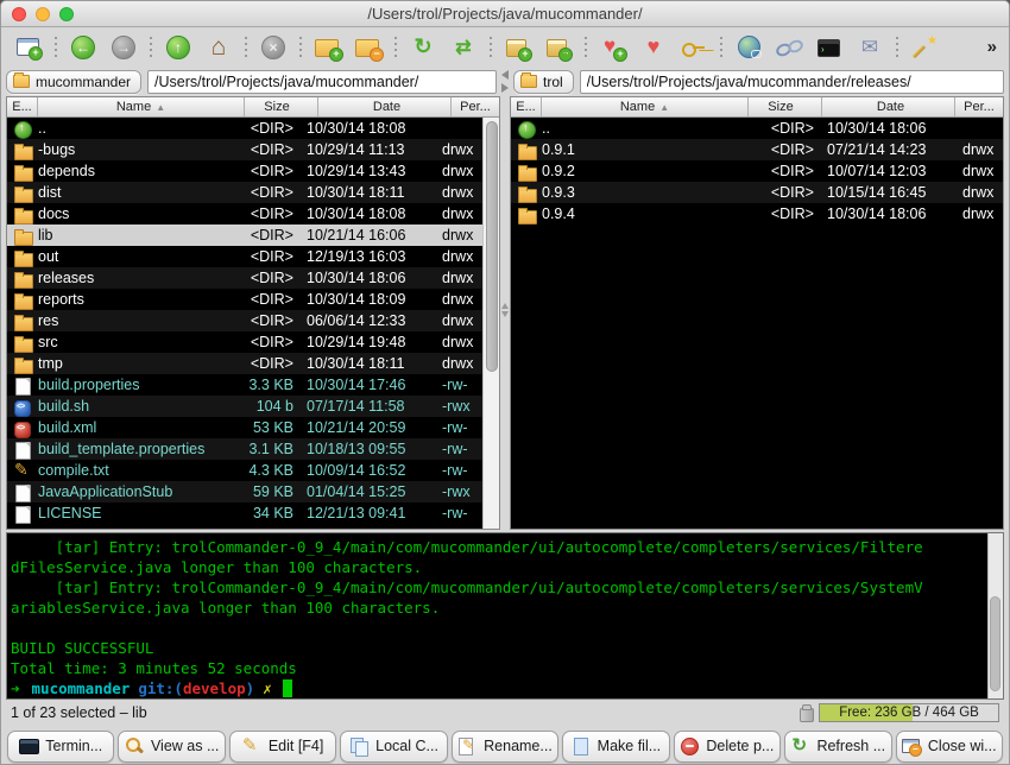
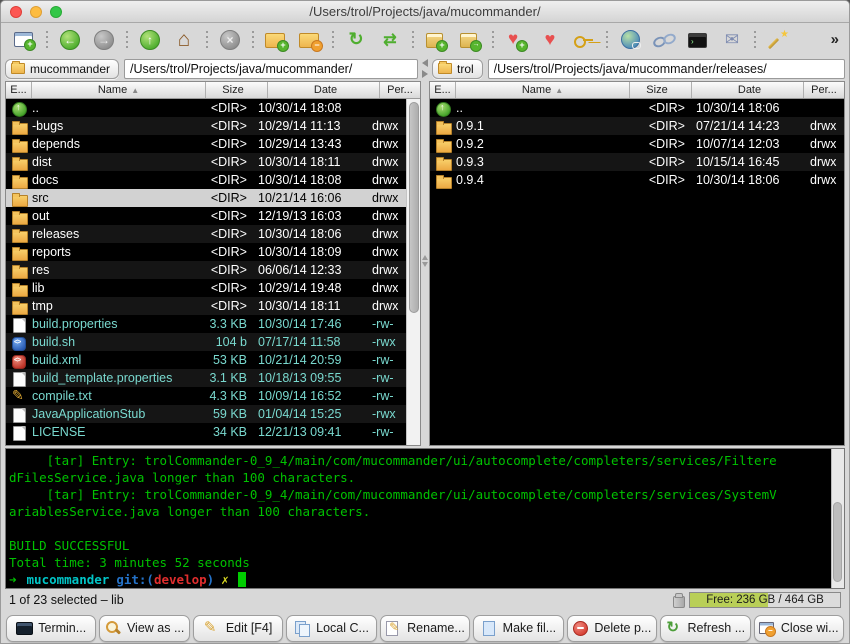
  /Users/trol/Projects/java/mucommander/
  »
  mucommander
  /Users/trol/Projects/java/mucommander/
  trol
  /Users/trol/Projects/java/mucommander/releases/
  E...
  Name
  ▲
  Size
  Date
  Per...
  ..
  <DIR>
  10/30/14 18:08
  -bugs
  <DIR>
  10/29/14 11:13
  drwx
  depends
  <DIR>
  10/29/14 13:43
  drwx
  dist
  <DIR>
  10/30/14 18:11
  drwx
  docs
  <DIR>
  10/30/14 18:08
  drwx
- lib
+ src
  <DIR>
  10/21/14 16:06
  drwx
  out
  <DIR>
  12/19/13 16:03
  drwx
  releases
  <DIR>
  10/30/14 18:06
  drwx
  reports
  <DIR>
  10/30/14 18:09
  drwx
  res
  <DIR>
  06/06/14 12:33
  drwx
- src
+ lib
  <DIR>
  10/29/14 19:48
  drwx
  tmp
  <DIR>
  10/30/14 18:11
  drwx
  build.properties
  3.3 KB
  10/30/14 17:46
  -rw-
  build.sh
  104 b
  07/17/14 11:58
  -rwx
  build.xml
  53 KB
  10/21/14 20:59
  -rw-
  build_template.properties
  3.1 KB
  10/18/13 09:55
  -rw-
  compile.txt
  4.3 KB
  10/09/14 16:52
  -rw-
  JavaApplicationStub
  59 KB
  01/04/14 15:25
  -rwx
  LICENSE
  34 KB
  12/21/13 09:41
  -rw-
  E...
  Name
  ▲
  Size
  Date
  Per...
  ..
  <DIR>
  10/30/14 18:06
  0.9.1
  <DIR>
  07/21/14 14:23
  drwx
  0.9.2
  <DIR>
  10/07/14 12:03
  drwx
  0.9.3
  <DIR>
  10/15/14 16:45
  drwx
  0.9.4
  <DIR>
  10/30/14 18:06
  drwx
  [tar] Entry: trolCommander-0_9_4/main/com/mucommander/ui/autocomplete/completers/services/Filtere
  dFilesService.java longer than 100 characters.
  [tar] Entry: trolCommander-0_9_4/main/com/mucommander/ui/autocomplete/completers/services/SystemV
  ariablesService.java longer than 100 characters.
  BUILD SUCCESSFUL
  Total time: 3 minutes 52 seconds
  ➜
  mucommander
  git:(
  develop
  )
  ✗
  1 of 23 selected – lib
  Free: 236 GB / 464 GB
  Termin...
  View as ...
  Edit [F4]
  Local C...
  Rename...
  Make fil...
  Delete p...
  Refresh ...
  Close wi...
